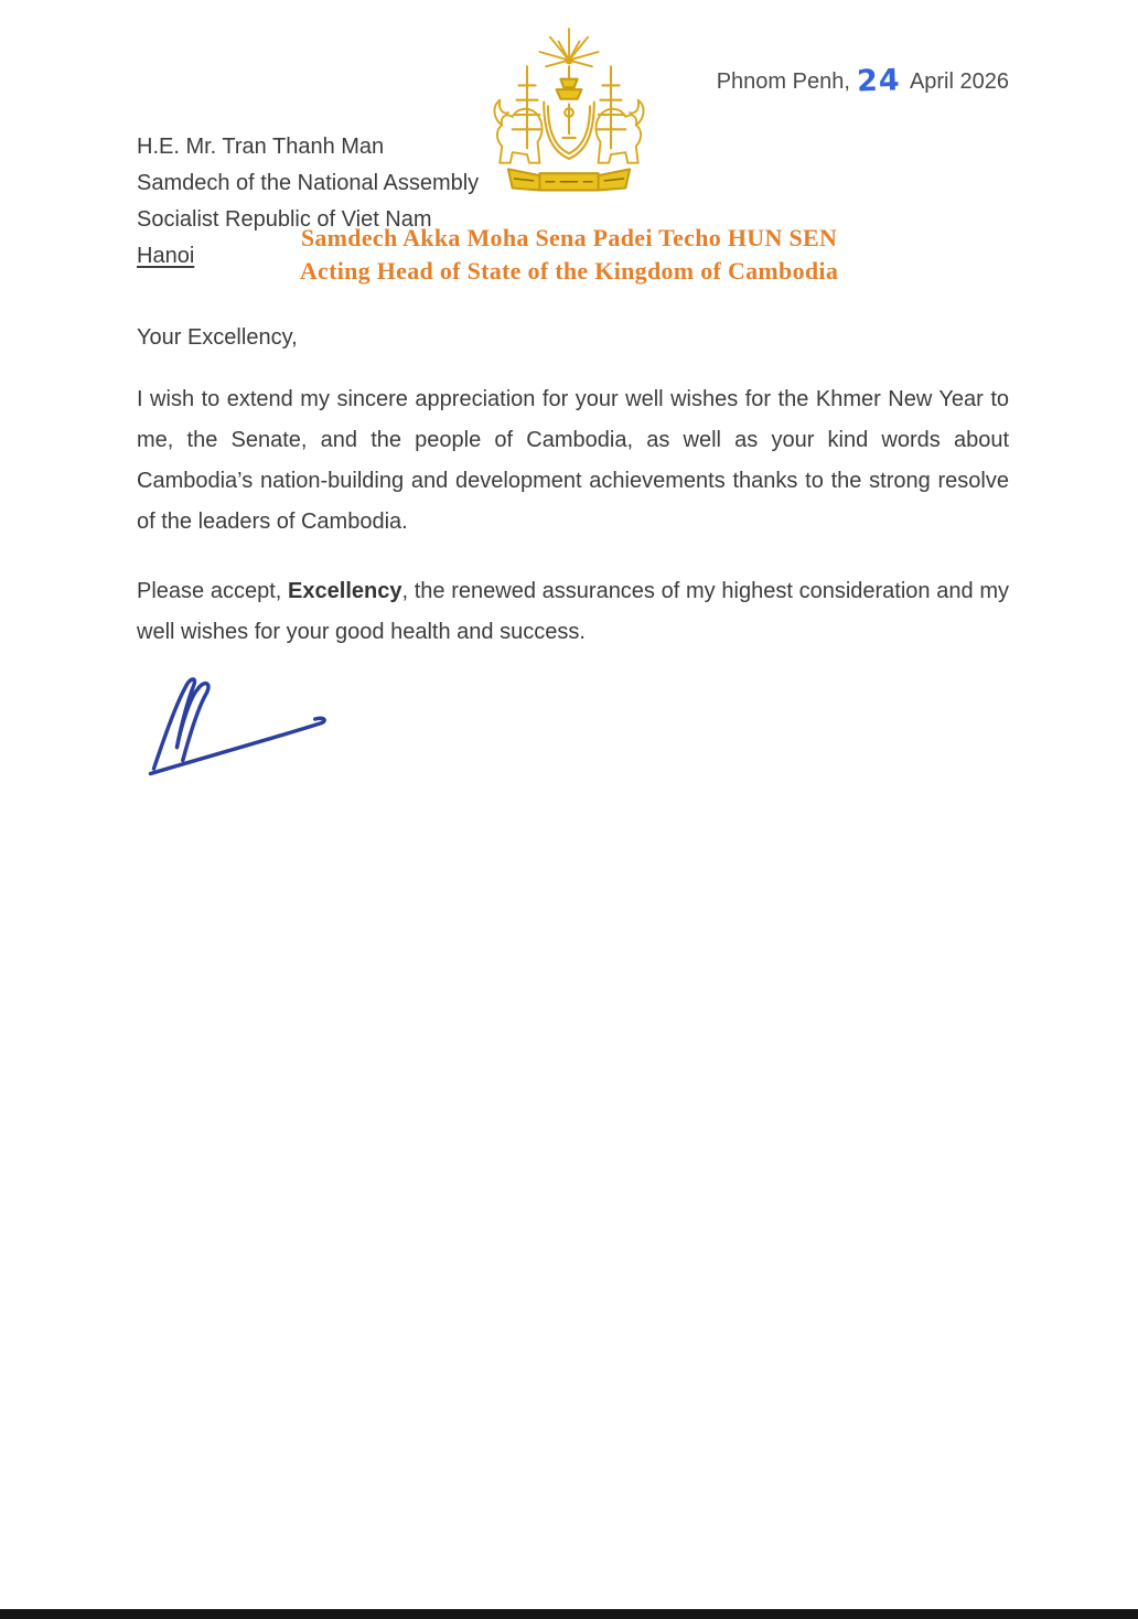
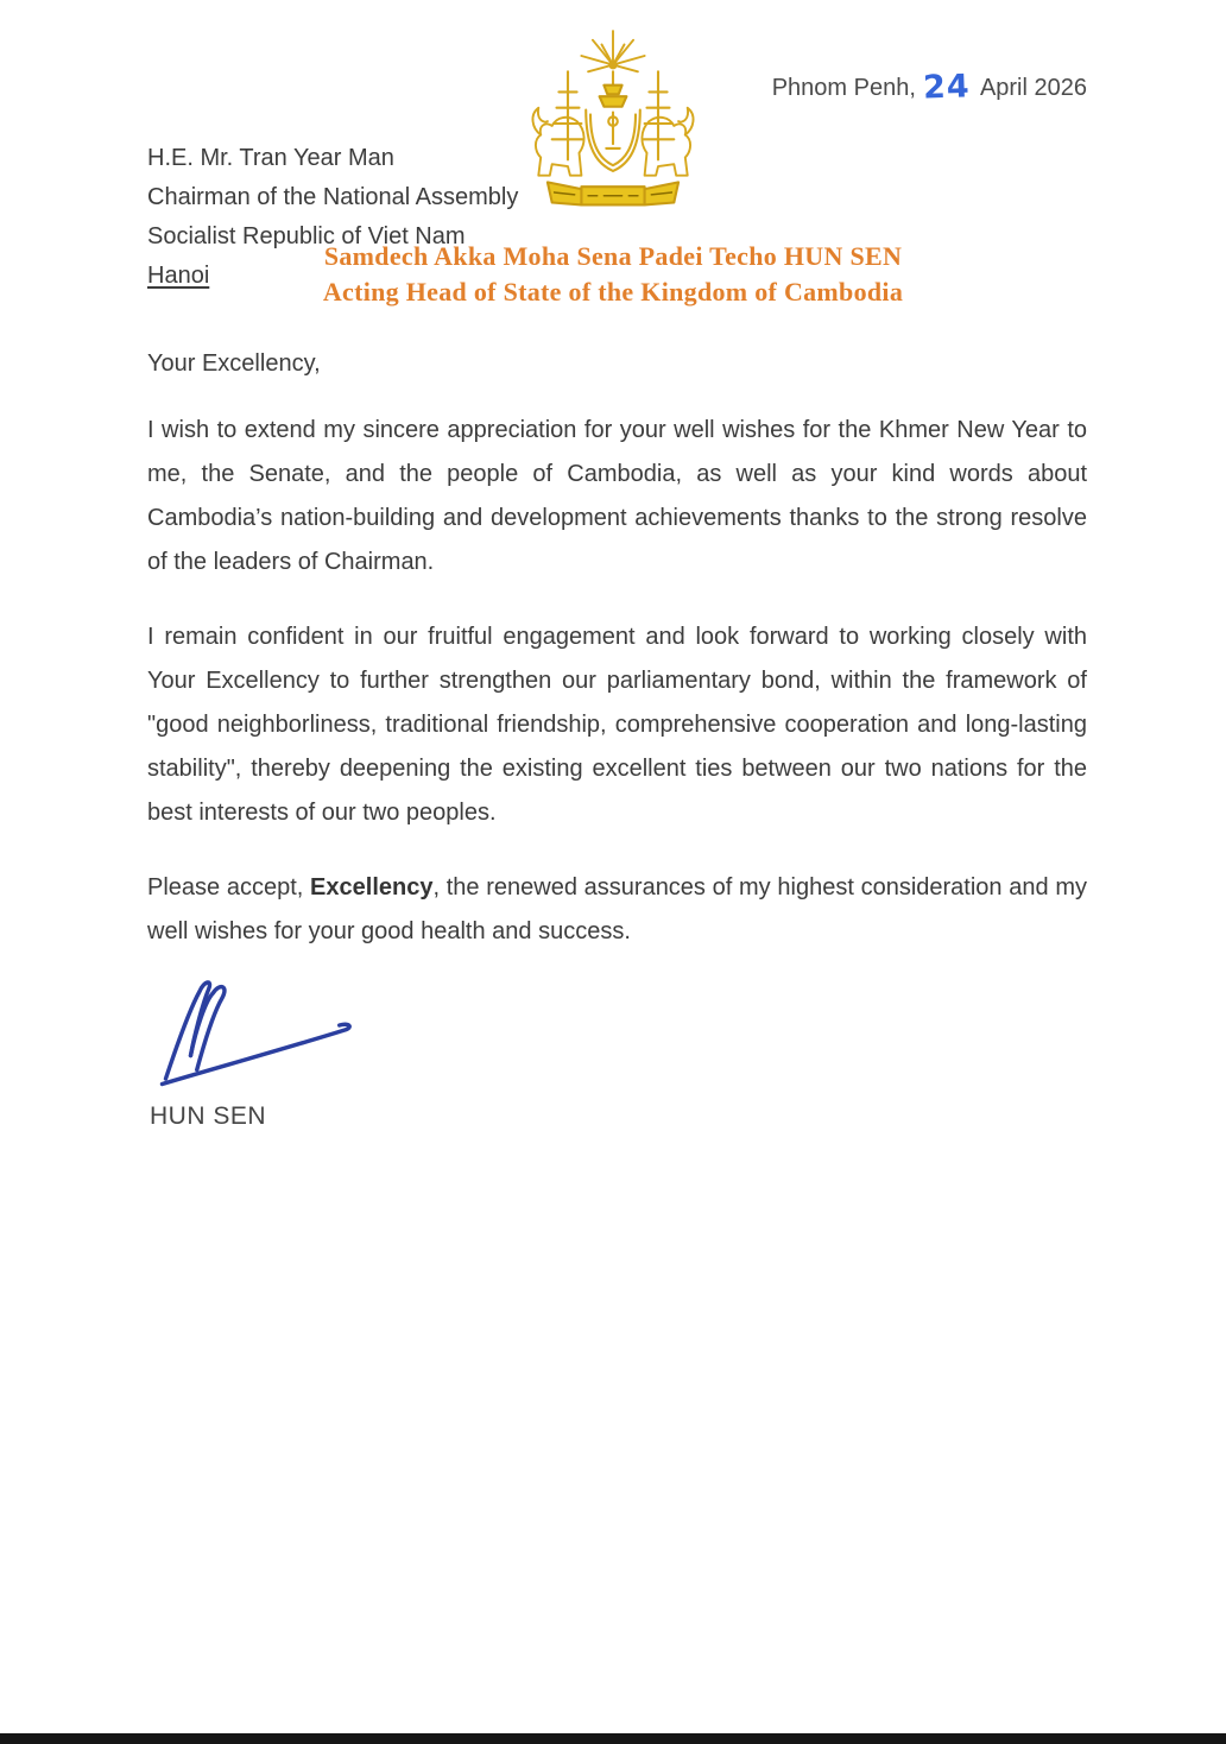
  Samdech Akka Moha Sena Padei Techo HUN SEN
  Acting Head of State of the Kingdom of Cambodia
- H.E. Mr. Tran Thanh Man
+ H.E. Mr. Tran Year Man
- Samdech of the National Assembly
+ Chairman of the National Assembly
  Socialist Republic of Viet Nam
  Hanoi
  Your Excellency,
- I wish to extend my sincere appreciation for your well wishes for the Khmer New Year to me, the Senate, and the people of Cambodia, as well as your kind words about Cambodia’s nation-building and development achievements thanks to the strong resolve of the leaders of Cambodia.
+ I wish to extend my sincere appreciation for your well wishes for the Khmer New Year to me, the Senate, and the people of Cambodia, as well as your kind words about Cambodia’s nation-building and development achievements thanks to the strong resolve of the leaders of Chairman.
+ I remain confident in our fruitful engagement and look forward to working closely with Your Excellency to further strengthen our parliamentary bond, within the framework of "good neighborliness, traditional friendship, comprehensive cooperation and long-lasting stability", thereby deepening the existing excellent ties between our two nations for the best interests of our two peoples.
  Please accept, Excellency, the renewed assurances of my highest consideration and my well wishes for your good health and success.
+ HUN SEN
